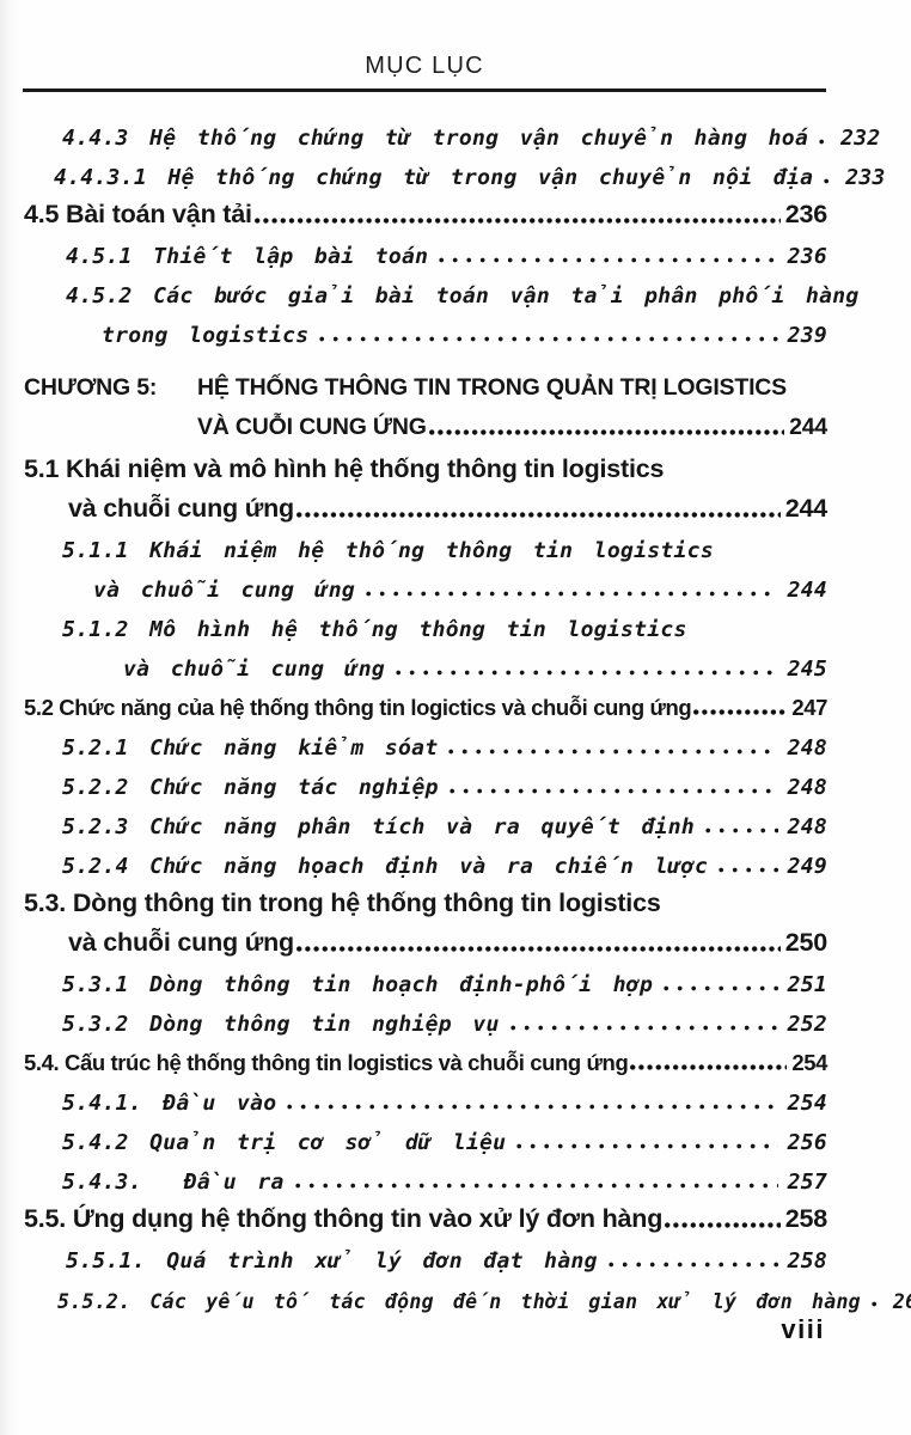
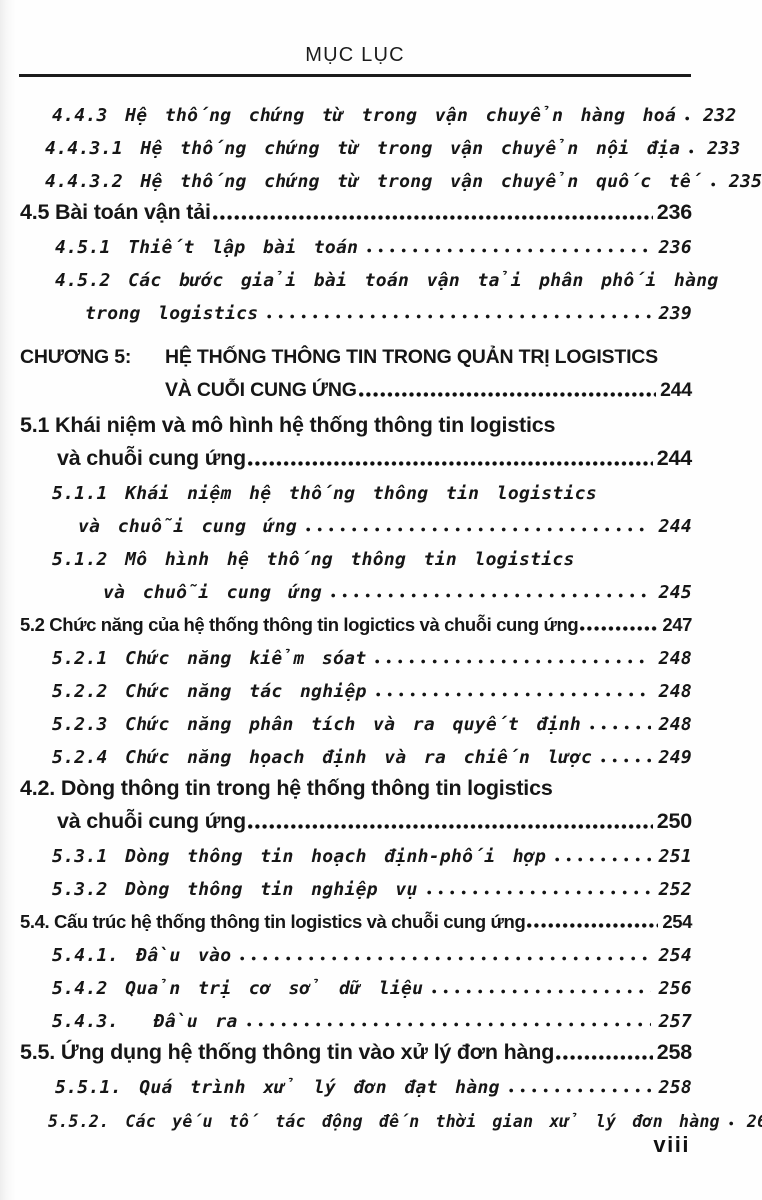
  MỤC LỤC
  4.4.3 Hệ thống chứng từ trong vận chuyển hàng hoá
  232
  4.4.3.1 Hệ thống chứng từ trong vận chuyển nội địa
  233
+ 4.4.3.2 Hệ thống chứng từ trong vận chuyển quốc tế
+ 235
  4.5 Bài toán vận tải
  236
  4.5.1 Thiết lập bài toán
  236
  4.5.2 Các bước giải bài toán vận tải phân phối hàng
  trong logistics
  239
  CHƯƠNG 5:
  HỆ THỐNG THÔNG TIN TRONG QUẢN TRỊ LOGISTICS
  VÀ CUỖI CUNG ỨNG
  244
  5.1 Khái niệm và mô hình hệ thống thông tin logistics
  và chuỗi cung ứng
  244
  5.1.1 Khái niệm hệ thống thông tin logistics
  và chuỗi cung ứng
  244
  5.1.2 Mô hình hệ thống thông tin logistics
  và chuỗi cung ứng
  245
  5.2 Chức năng của hệ thống thông tin logictics và chuỗi cung ứng
  247
  5.2.1 Chức năng kiểm sóat
  248
  5.2.2 Chức năng tác nghiệp
  248
  5.2.3 Chức năng phân tích và ra quyết định
  248
  5.2.4 Chức năng họach định và ra chiến lược
  249
- 5.3. Dòng thông tin trong hệ thống thông tin logistics
+ 4.2. Dòng thông tin trong hệ thống thông tin logistics
  và chuỗi cung ứng
  250
  5.3.1 Dòng thông tin hoạch định-phối hợp
  251
  5.3.2 Dòng thông tin nghiệp vụ
  252
  5.4. Cấu trúc hệ thống thông tin logistics và chuỗi cung ứng
  254
  5.4.1. Đầu vào
  254
  5.4.2 Quản trị cơ sở dữ liệu
  256
  5.4.3. Đầu ra
  257
  5.5. Ứng dụng hệ thống thông tin vào xử lý đơn hàng
  258
  5.5.1. Quá trình xử lý đơn đạt hàng
  258
  5.5.2. Các yếu tố tác động đến thời gian xử lý đơn hàng
  viii
